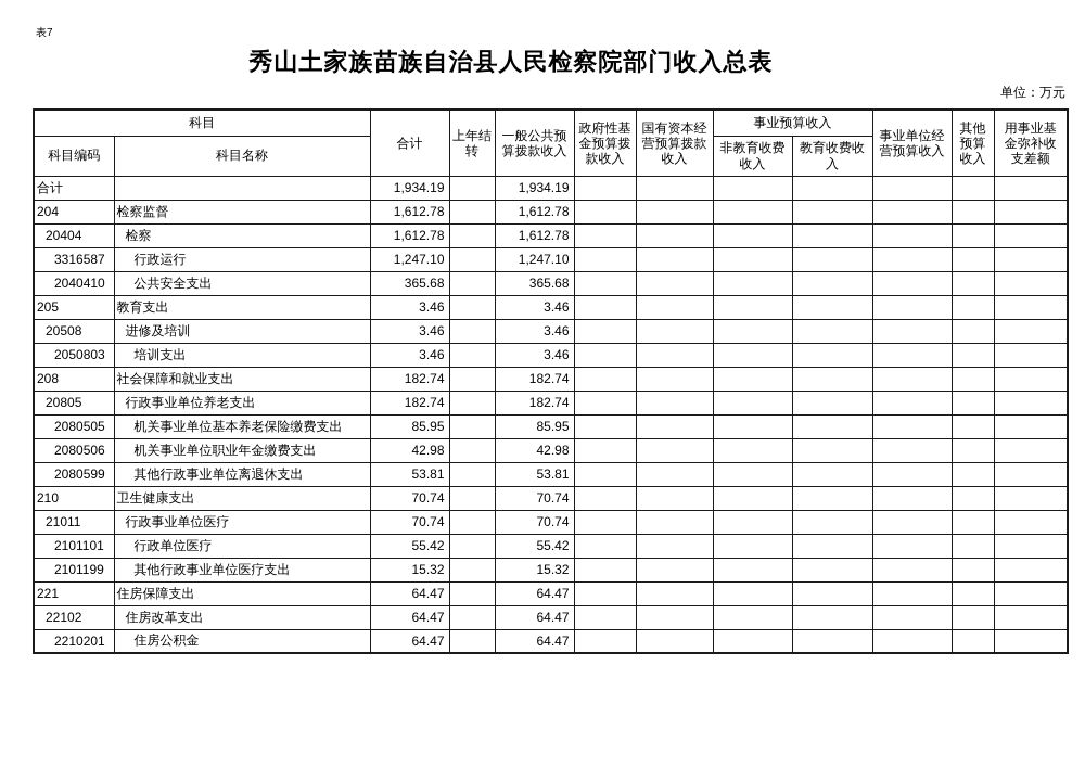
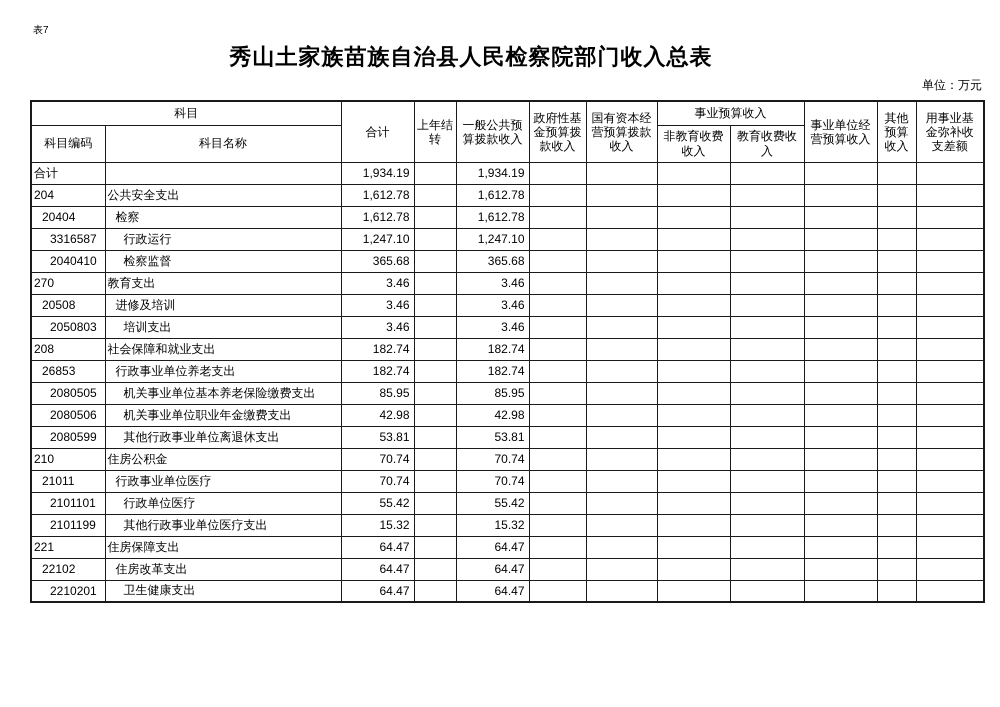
  表7
  秀山土家族苗族自治县人民检察院部门收入总表
  单位：万元
  科目	合计	上年结 转	一般公共预 算拨款收入	政府性基 金预算拨 款收入	国有资本经 营预算拨款 收入	事业预算收入	事业单位经 营预算收入	其他 预算 收入	用事业基 金弥补收 支差额
  科目编码	科目名称	非教育收费 收入	教育收费收 入
  合计		1,934.19		1,934.19
- 204	检察监督	1,612.78		1,612.78
+ 204	公共安全支出	1,612.78		1,612.78
  20404	检察	1,612.78		1,612.78
  3316587	行政运行	1,247.10		1,247.10
- 2040410	公共安全支出	365.68		365.68
+ 2040410	检察监督	365.68		365.68
- 205	教育支出	3.46		3.46
+ 270	教育支出	3.46		3.46
  20508	进修及培训	3.46		3.46
  2050803	培训支出	3.46		3.46
  208	社会保障和就业支出	182.74		182.74
- 20805	行政事业单位养老支出	182.74		182.74
+ 26853	行政事业单位养老支出	182.74		182.74
  2080505	机关事业单位基本养老保险缴费支出	85.95		85.95
  2080506	机关事业单位职业年金缴费支出	42.98		42.98
  2080599	其他行政事业单位离退休支出	53.81		53.81
- 210	卫生健康支出	70.74		70.74
+ 210	住房公积金	70.74		70.74
  21011	行政事业单位医疗	70.74		70.74
  2101101	行政单位医疗	55.42		55.42
  2101199	其他行政事业单位医疗支出	15.32		15.32
  221	住房保障支出	64.47		64.47
  22102	住房改革支出	64.47		64.47
- 2210201	住房公积金	64.47		64.47
+ 2210201	卫生健康支出	64.47		64.47
